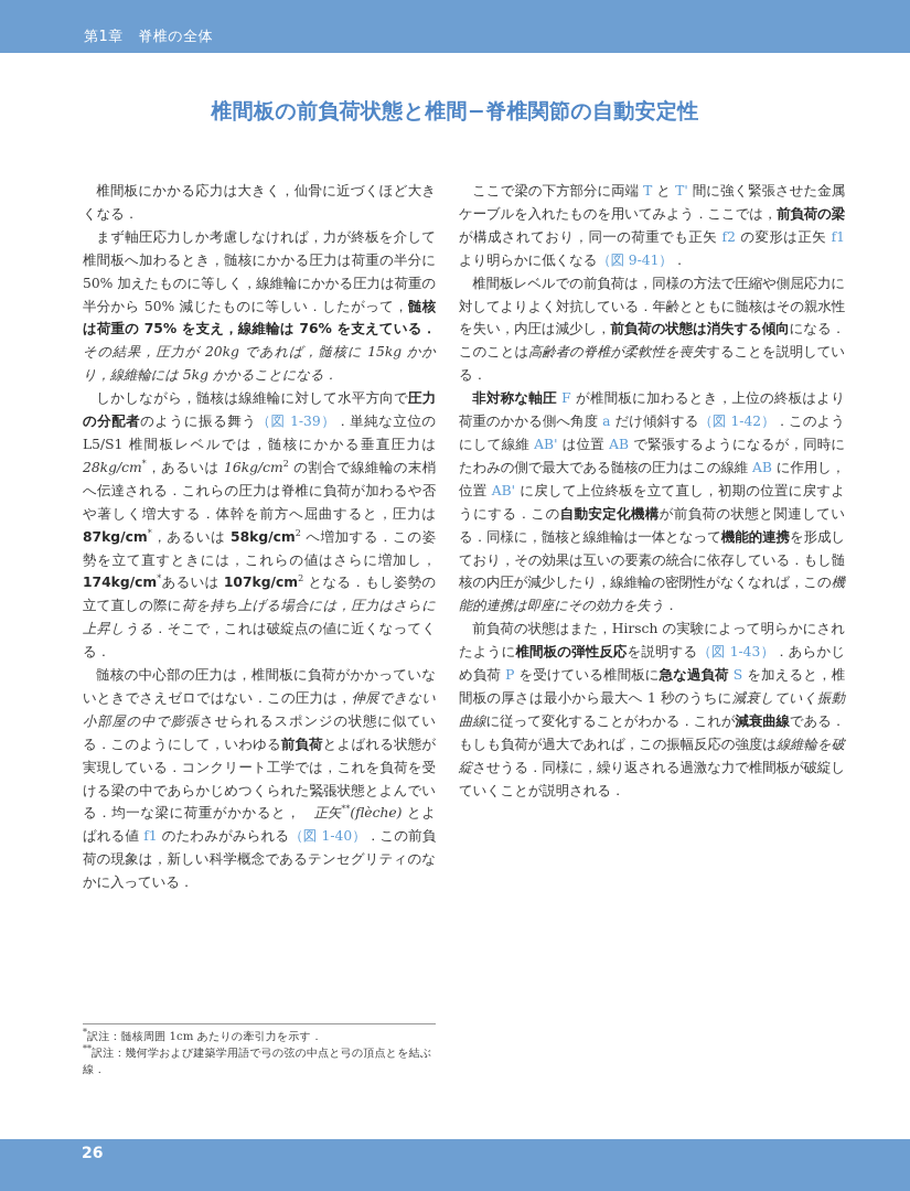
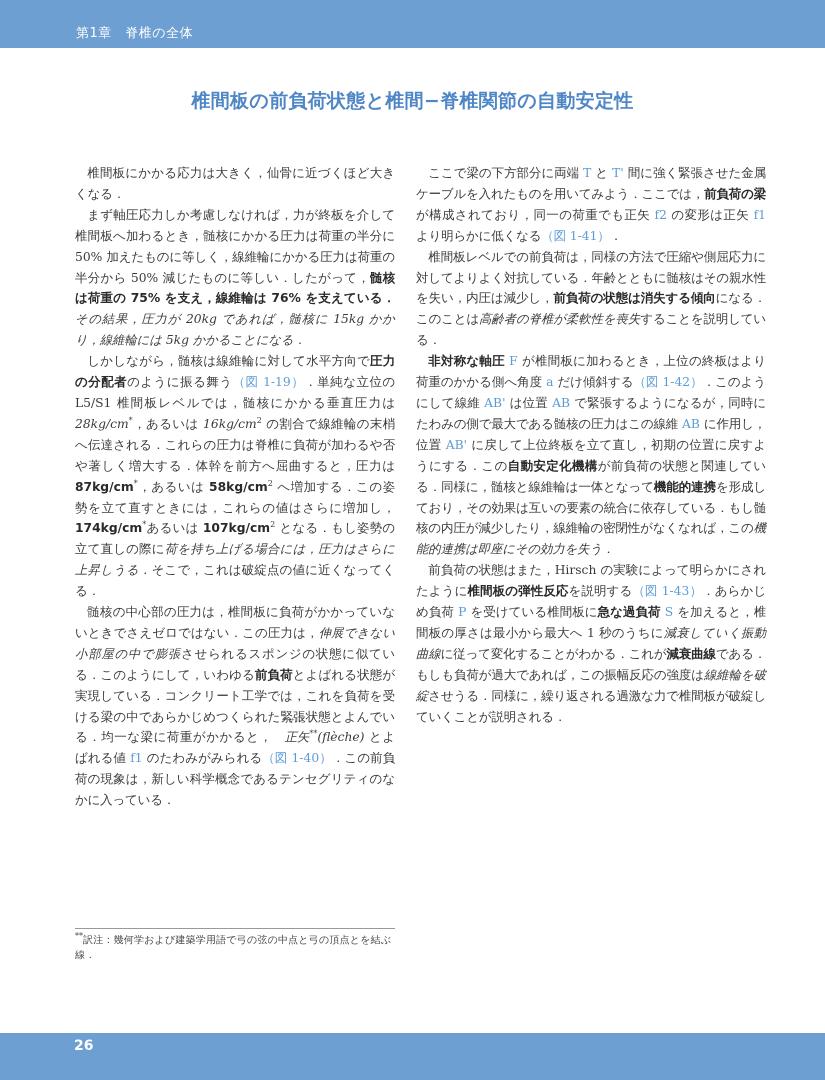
  第1章 脊椎の全体
  椎間板の前負荷状態と椎間−脊椎関節の自動安定性
  椎間板にかかる応力は大きく，仙骨に近づくほど大きくなる．
  まず軸圧応力しか考慮しなければ，力が終板を介して椎間板へ加わるとき，髄核にかかる圧力は荷重の半分に 50% 加えたものに等しく，線維輪にかかる圧力は荷重の半分から 50% 減じたものに等しい．したがって，髄核は荷重の 75% を支え，線維輪は 76% を支えている．その結果，圧力が 20kg であれば，髄核に 15kg かかり，線維輪には 5kg かかることになる．
- しかしながら，髄核は線維輪に対して水平方向で圧力の分配者のように振る舞う（図 1-39）．単純な立位の L5/S1 椎間板レベルでは，髄核にかかる垂直圧力は 28kg/cm*，あるいは 16kg/cm2 の割合で線維輪の末梢へ伝達される．これらの圧力は脊椎に負荷が加わるや否や著しく増大する．体幹を前方へ屈曲すると，圧力は 87kg/cm*，あるいは 58kg/cm2 へ増加する．この姿勢を立て直すときには，これらの値はさらに増加し，174kg/cm*あるいは 107kg/cm2 となる．もし姿勢の立て直しの際に荷を持ち上げる場合には，圧力はさらに上昇しうる．そこで，これは破綻点の値に近くなってくる．
+ しかしながら，髄核は線維輪に対して水平方向で圧力の分配者のように振る舞う（図 1-19）．単純な立位の L5/S1 椎間板レベルでは，髄核にかかる垂直圧力は 28kg/cm*，あるいは 16kg/cm2 の割合で線維輪の末梢へ伝達される．これらの圧力は脊椎に負荷が加わるや否や著しく増大する．体幹を前方へ屈曲すると，圧力は 87kg/cm*，あるいは 58kg/cm2 へ増加する．この姿勢を立て直すときには，これらの値はさらに増加し，174kg/cm*あるいは 107kg/cm2 となる．もし姿勢の立て直しの際に荷を持ち上げる場合には，圧力はさらに上昇しうる．そこで，これは破綻点の値に近くなってくる．
  髄核の中心部の圧力は，椎間板に負荷がかかっていないときでさえゼロではない．この圧力は，伸展できない小部屋の中で膨張させられるスポンジの状態に似ている．このようにして，いわゆる前負荷とよばれる状態が実現している．コンクリート工学では，これを負荷を受ける梁の中であらかじめつくられた緊張状態とよんでいる．均一な梁に荷重がかかると，
  正矢**(flèche) とよばれる値 f1 のたわみがみられる（図 1-40）．この前負荷の現象は，新しい科学概念であるテンセグリティのなかに入っている．
- ここで梁の下方部分に両端 T と T' 間に強く緊張させた金属ケーブルを入れたものを用いてみよう．ここでは，前負荷の梁が構成されており，同一の荷重でも正矢 f2 の変形は正矢 f1 より明らかに低くなる（図 9-41）．
+ ここで梁の下方部分に両端 T と T' 間に強く緊張させた金属ケーブルを入れたものを用いてみよう．ここでは，前負荷の梁が構成されており，同一の荷重でも正矢 f2 の変形は正矢 f1 より明らかに低くなる（図 1-41）．
  椎間板レベルでの前負荷は，同様の方法で圧縮や側屈応力に対してよりよく対抗している．年齢とともに髄核はその親水性を失い，内圧は減少し，前負荷の状態は消失する傾向になる．このことは高齢者の脊椎が柔軟性を喪失することを説明している．
  非対称な軸圧 F が椎間板に加わるとき，上位の終板はより荷重のかかる側へ角度 a だけ傾斜する（図 1-42）．このようにして線維 AB' は位置 AB で緊張するようになるが，同時にたわみの側で最大である髄核の圧力はこの線維 AB に作用し，位置 AB' に戻して上位終板を立て直し，初期の位置に戻すようにする．この自動安定化機構が前負荷の状態と関連している．同様に，髄核と線維輪は一体となって機能的連携を形成しており，その効果は互いの要素の統合に依存している．もし髄核の内圧が減少したり，線維輪の密閉性がなくなれば，この機能的連携は即座にその効力を失う．
  前負荷の状態はまた，Hirsch の実験によって明らかにされたように椎間板の弾性反応を説明する（図 1-43）．あらかじめ負荷 P を受けている椎間板に急な過負荷 S を加えると，椎間板の厚さは最小から最大へ 1 秒のうちに減衰していく振動曲線に従って変化することがわかる．これが減衰曲線である．もしも負荷が過大であれば，この振幅反応の強度は線維輪を破綻させうる．同様に，繰り返される過激な力で椎間板が破綻していくことが説明される．
- *訳注：髄核周囲 1cm あたりの牽引力を示す．
  **訳注：幾何学および建築学用語で弓の弦の中点と弓の頂点とを結ぶ線．
  26
